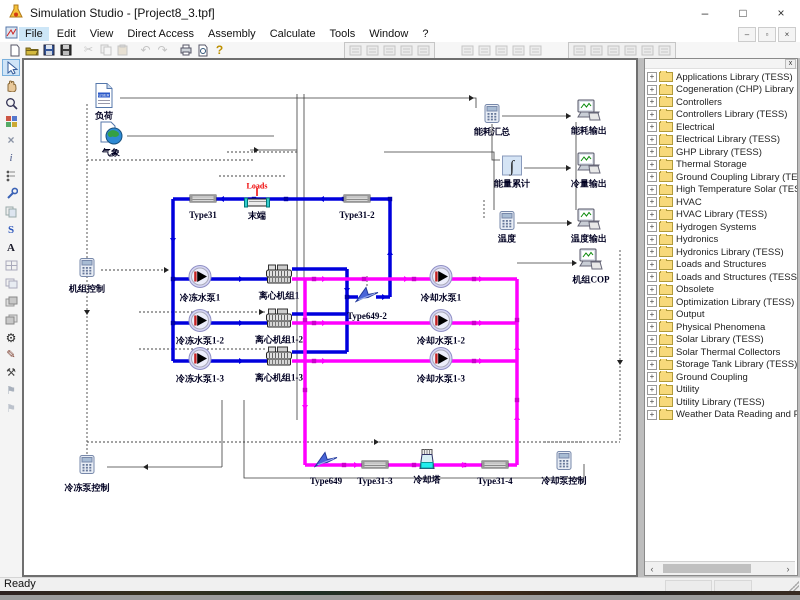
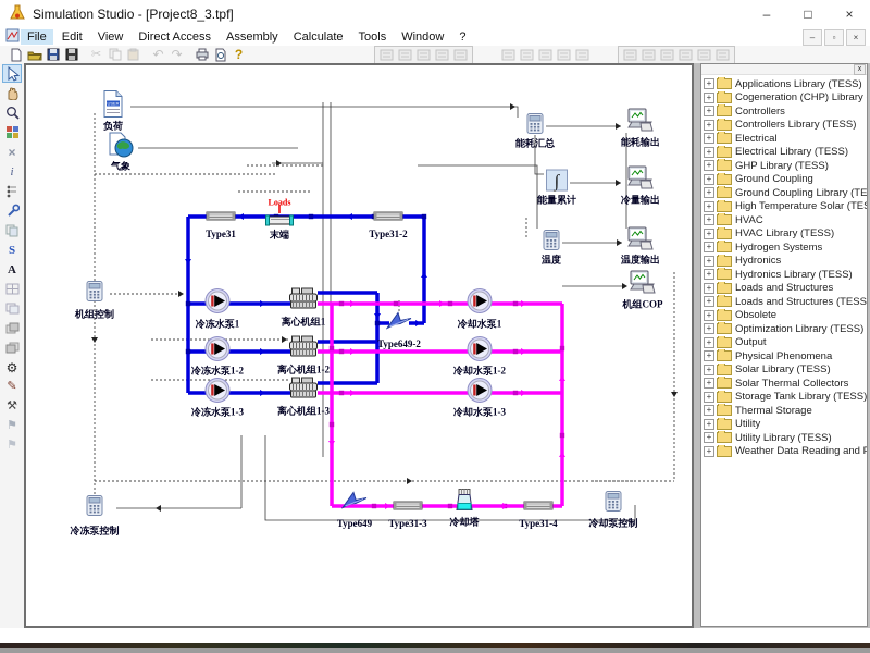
  Simulation Studio - [Project8_3.tpf]
  –
  □
  ×
  File
  Edit
  View
  Direct Access
  Assembly
  Calculate
  Tools
  Window
  ?
  –
  ▫
  ×
  ✂
  ↶
  ↷
  ?
  ×
  i
  S
  A
  ⚙
  ✎
  ⚒
  ⚑
  ⚑
  负荷
  气象
  Type31
  末端
  Type31-2
  能耗汇总
  能耗输出
  ∫
  能量累计
  冷量输出
  温度
  温度输出
  机组COP
  机组控制
  冷冻水泵1
  离心机组1
  Type649-2
  冷却水泵1
  冷冻水泵1-2
  离心机组1-2
  冷却水泵1-2
  冷冻水泵1-3
  离心机组1-3
  冷却水泵1-3
  冷冻泵控制
  Type649
  Type31-3
  冷却塔
  Type31-4
  冷却泵控制
  Loads
  +
  Applications Library (TESS)
  +
  Cogeneration (CHP) Library
  +
  Controllers
  +
  Controllers Library (TESS)
  +
  Electrical
  +
  Electrical Library (TESS)
  +
  GHP Library (TESS)
  +
- Thermal Storage
+ Ground Coupling
  +
  Ground Coupling Library (TE
  +
  High Temperature Solar (TE
  +
  HVAC
  +
  HVAC Library (TESS)
  +
  Hydrogen Systems
  +
  Hydronics
  +
  Hydronics Library (TESS)
  +
  Loads and Structures
  +
  Loads and Structures (TESS
  +
  Obsolete
  +
  Optimization Library (TESS)
  +
  Output
  +
  Physical Phenomena
  +
  Solar Library (TESS)
  +
  Solar Thermal Collectors
  +
  Storage Tank Library (TESS)
  +
- Ground Coupling
+ Thermal Storage
  +
  Utility
  +
  Utility Library (TESS)
  +
  Weather Data Reading and P
- ‹
- ›
- Ready
